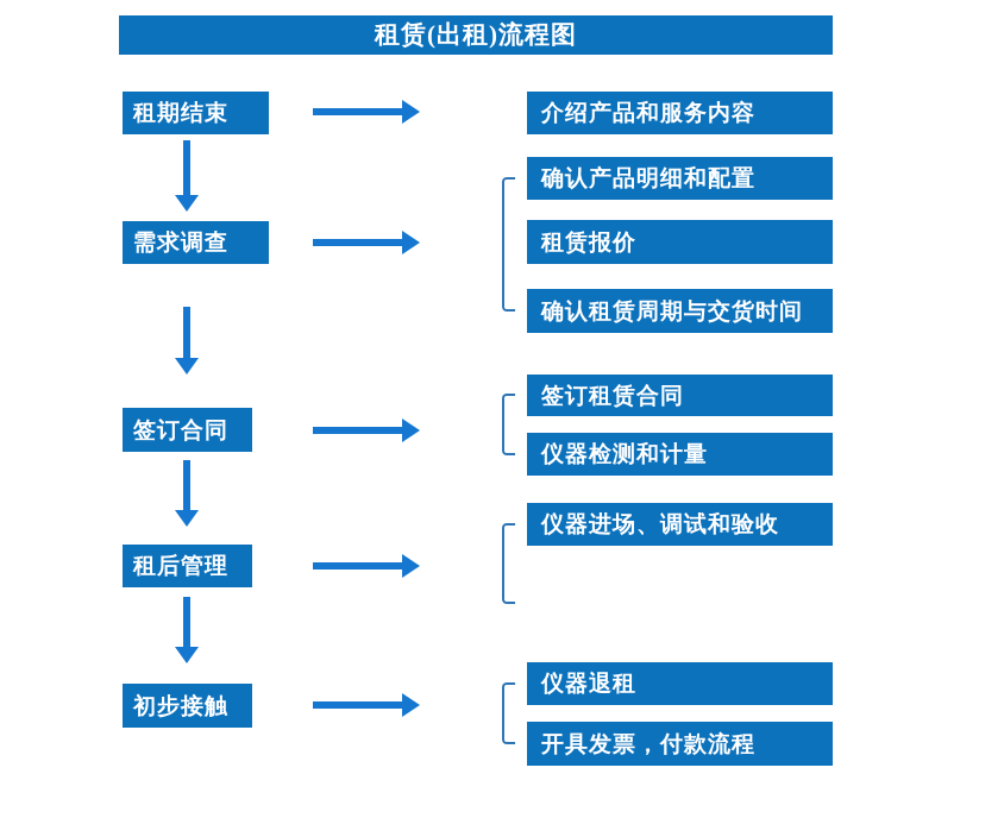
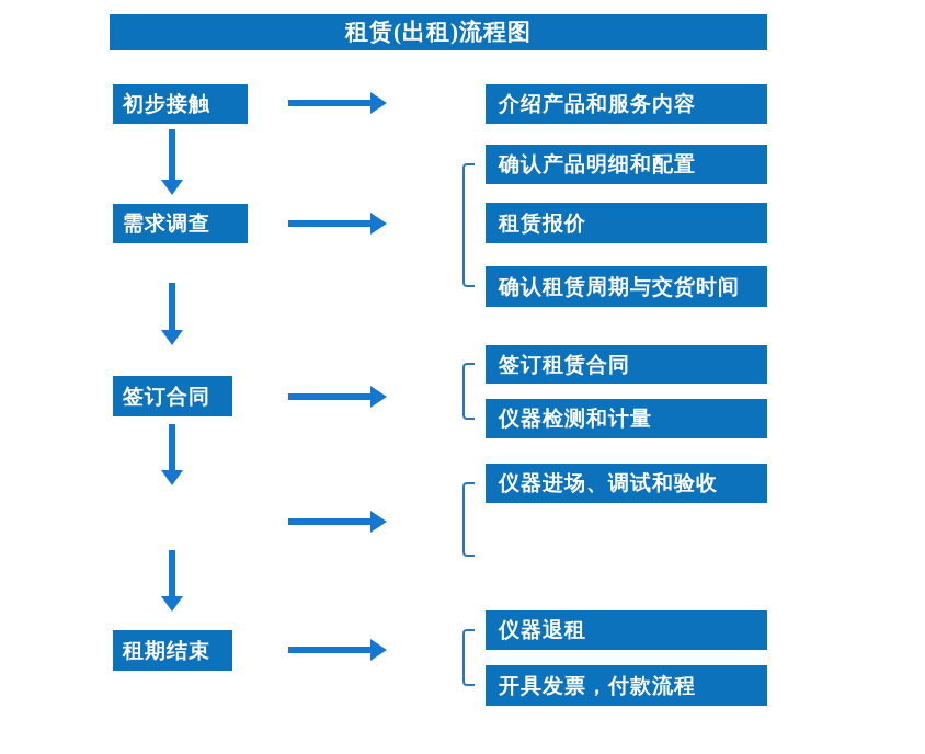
  租赁(出租)流程图
- 租期结束
+ 初步接触
  需求调查
  签订合同
- 租后管理
- 初步接触
+ 租期结束
  介绍产品和服务内容
  确认产品明细和配置
  租赁报价
  确认租赁周期与交货时间
  签订租赁合同
  仪器检测和计量
  仪器进场、调试和验收
  仪器退租
  开具发票，付款流程
